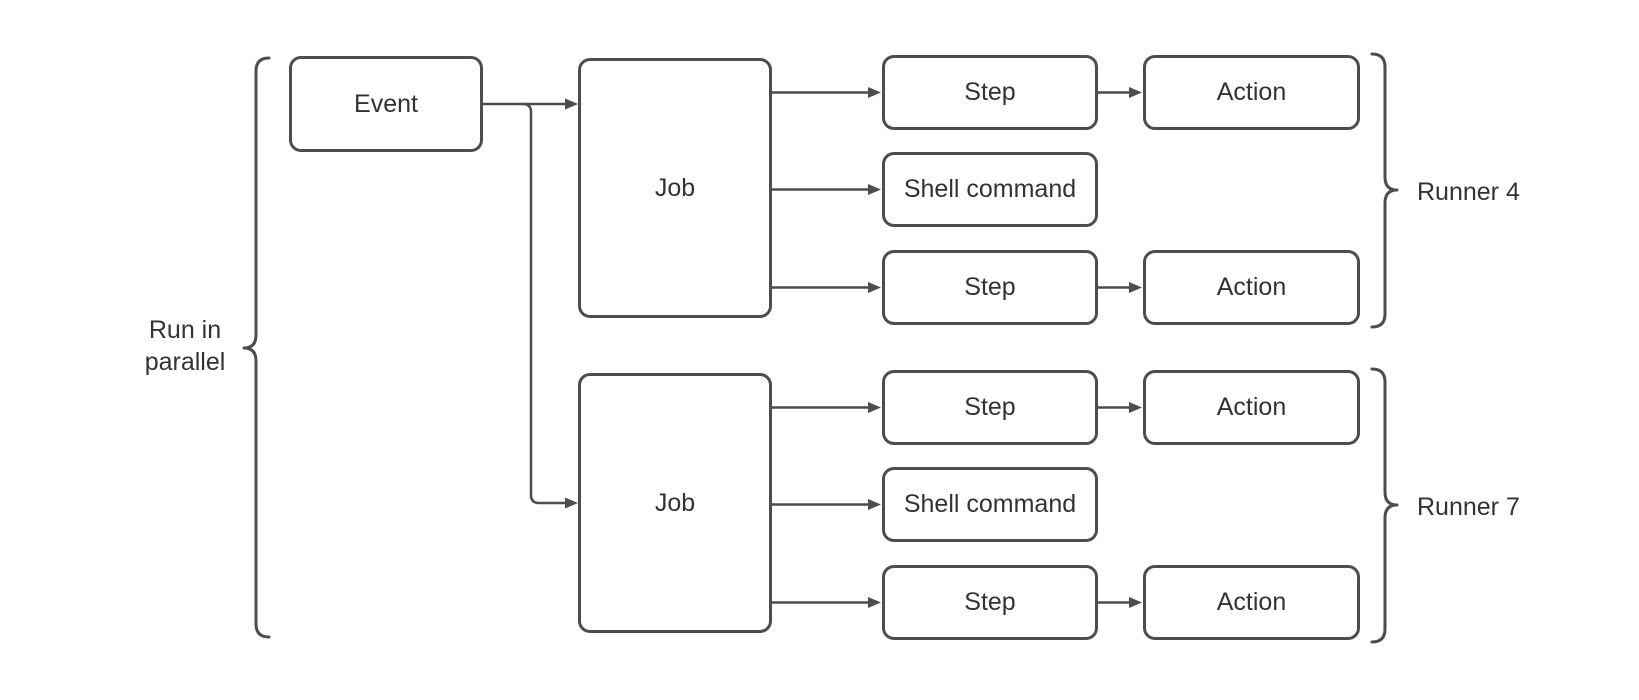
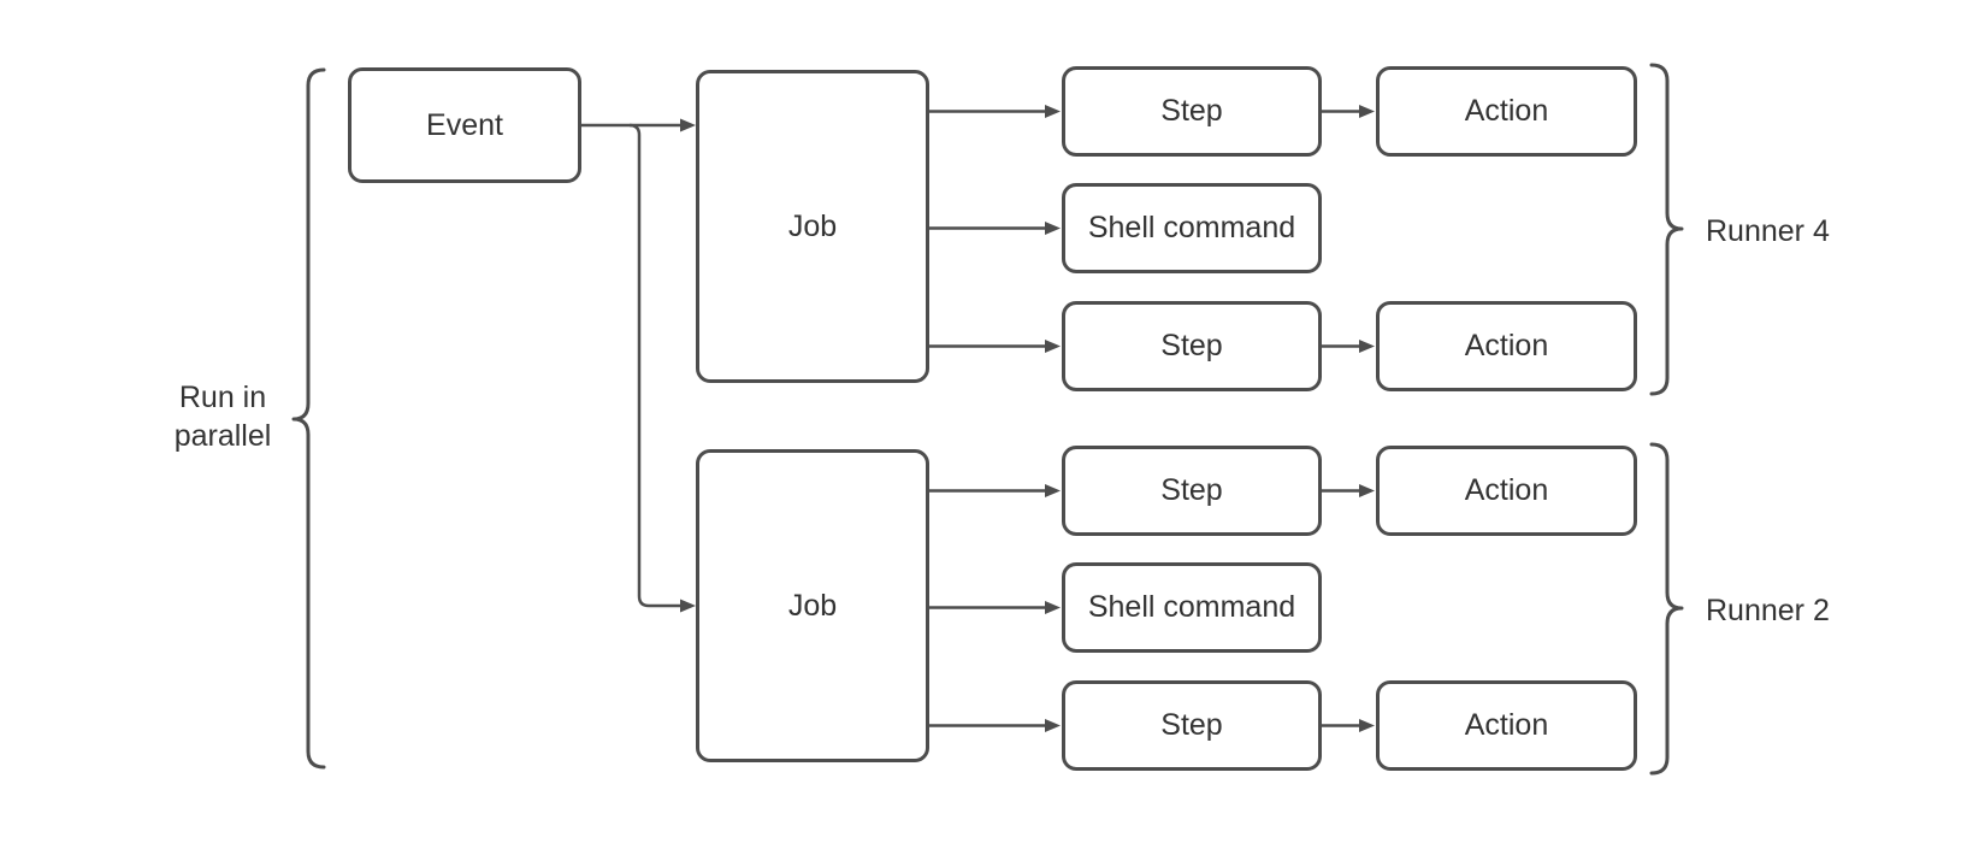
  Run in
  parallel
  Event
  Job
  Job
  Step
  Shell command
  Step
  Action
  Action
  Step
  Shell command
  Step
  Action
  Action
  Runner 4
- Runner 7
+ Runner 2
